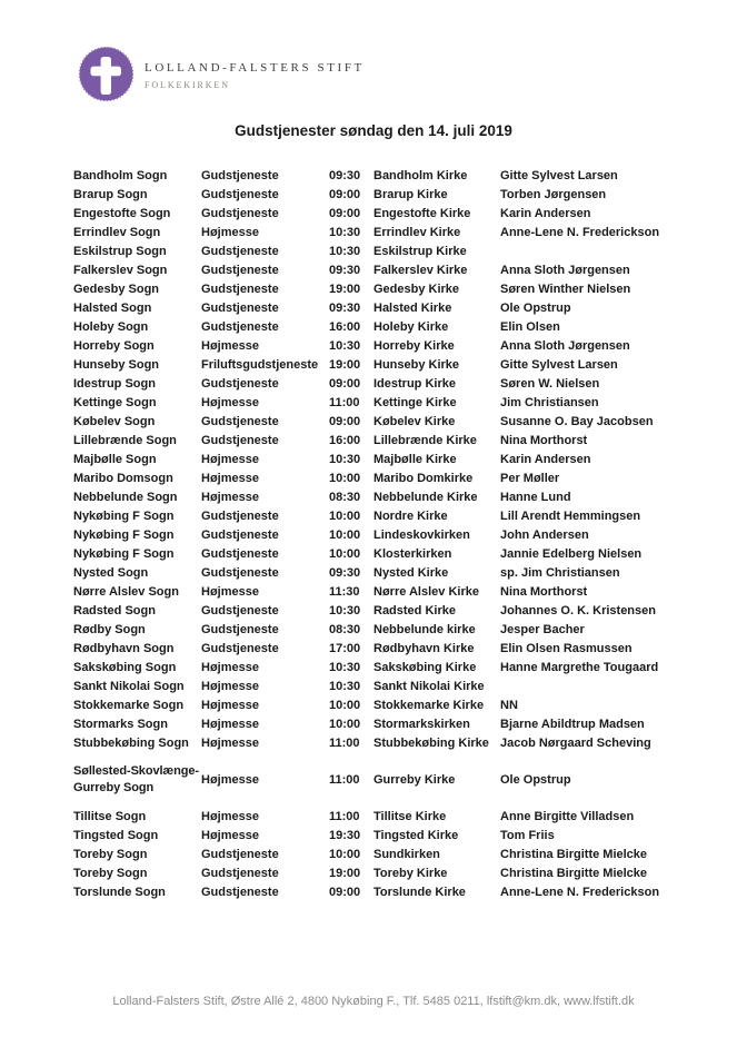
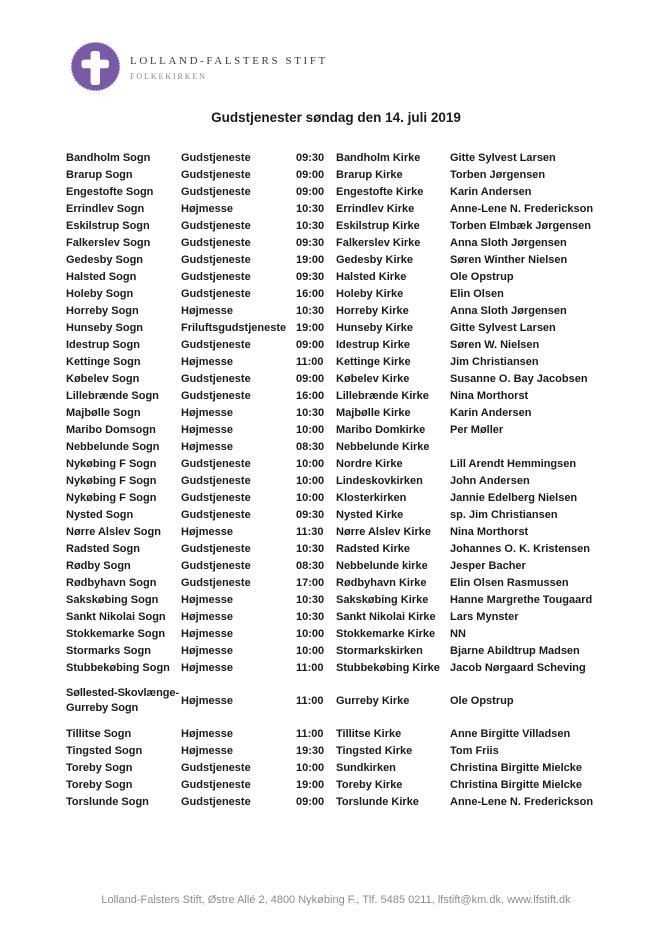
  LOLLAND-FALSTERS STIFT
  FOLKEKIRKEN
  Gudstjenester søndag den 14. juli 2019
  Bandholm Sogn
  Gudstjeneste
  09:30
  Bandholm Kirke
  Gitte Sylvest Larsen
  Brarup Sogn
  Gudstjeneste
  09:00
  Brarup Kirke
  Torben Jørgensen
  Engestofte Sogn
  Gudstjeneste
  09:00
  Engestofte Kirke
  Karin Andersen
  Errindlev Sogn
  Højmesse
  10:30
  Errindlev Kirke
  Anne-Lene N. Frederickson
  Eskilstrup Sogn
  Gudstjeneste
  10:30
  Eskilstrup Kirke
+ Torben Elmbæk Jørgensen
  Falkerslev Sogn
  Gudstjeneste
  09:30
  Falkerslev Kirke
  Anna Sloth Jørgensen
  Gedesby Sogn
  Gudstjeneste
  19:00
  Gedesby Kirke
  Søren Winther Nielsen
  Halsted Sogn
  Gudstjeneste
  09:30
  Halsted Kirke
  Ole Opstrup
  Holeby Sogn
  Gudstjeneste
  16:00
  Holeby Kirke
  Elin Olsen
  Horreby Sogn
  Højmesse
  10:30
  Horreby Kirke
  Anna Sloth Jørgensen
  Hunseby Sogn
  Friluftsgudstjeneste
  19:00
  Hunseby Kirke
  Gitte Sylvest Larsen
  Idestrup Sogn
  Gudstjeneste
  09:00
  Idestrup Kirke
  Søren W. Nielsen
  Kettinge Sogn
  Højmesse
  11:00
  Kettinge Kirke
  Jim Christiansen
  Købelev Sogn
  Gudstjeneste
  09:00
  Købelev Kirke
  Susanne O. Bay Jacobsen
  Lillebrænde Sogn
  Gudstjeneste
  16:00
  Lillebrænde Kirke
  Nina Morthorst
  Majbølle Sogn
  Højmesse
  10:30
  Majbølle Kirke
  Karin Andersen
  Maribo Domsogn
  Højmesse
  10:00
  Maribo Domkirke
  Per Møller
  Nebbelunde Sogn
  Højmesse
  08:30
  Nebbelunde Kirke
- Hanne Lund
  Nykøbing F Sogn
  Gudstjeneste
  10:00
  Nordre Kirke
  Lill Arendt Hemmingsen
  Nykøbing F Sogn
  Gudstjeneste
  10:00
  Lindeskovkirken
  John Andersen
  Nykøbing F Sogn
  Gudstjeneste
  10:00
  Klosterkirken
  Jannie Edelberg Nielsen
  Nysted Sogn
  Gudstjeneste
  09:30
  Nysted Kirke
  sp. Jim Christiansen
  Nørre Alslev Sogn
  Højmesse
  11:30
  Nørre Alslev Kirke
  Nina Morthorst
  Radsted Sogn
  Gudstjeneste
  10:30
  Radsted Kirke
  Johannes O. K. Kristensen
  Rødby Sogn
  Gudstjeneste
  08:30
  Nebbelunde kirke
  Jesper Bacher
  Rødbyhavn Sogn
  Gudstjeneste
  17:00
  Rødbyhavn Kirke
  Elin Olsen Rasmussen
  Sakskøbing Sogn
  Højmesse
  10:30
  Sakskøbing Kirke
  Hanne Margrethe Tougaard
  Sankt Nikolai Sogn
  Højmesse
  10:30
  Sankt Nikolai Kirke
+ Lars Mynster
  Stokkemarke Sogn
  Højmesse
  10:00
  Stokkemarke Kirke
  NN
  Stormarks Sogn
  Højmesse
  10:00
  Stormarkskirken
  Bjarne Abildtrup Madsen
  Stubbekøbing Sogn
  Højmesse
  11:00
  Stubbekøbing Kirke
  Jacob Nørgaard Scheving
  Søllested-Skovlænge-Gurreby Sogn
  Højmesse
  11:00
  Gurreby Kirke
  Ole Opstrup
  Tillitse Sogn
  Højmesse
  11:00
  Tillitse Kirke
  Anne Birgitte Villadsen
  Tingsted Sogn
  Højmesse
  19:30
  Tingsted Kirke
  Tom Friis
  Toreby Sogn
  Gudstjeneste
  10:00
  Sundkirken
  Christina Birgitte Mielcke
  Toreby Sogn
  Gudstjeneste
  19:00
  Toreby Kirke
  Christina Birgitte Mielcke
  Torslunde Sogn
  Gudstjeneste
  09:00
  Torslunde Kirke
  Anne-Lene N. Frederickson
  Lolland-Falsters Stift, Østre Allé 2, 4800 Nykøbing F., Tlf. 5485 0211, lfstift@km.dk, www.lfstift.dk
